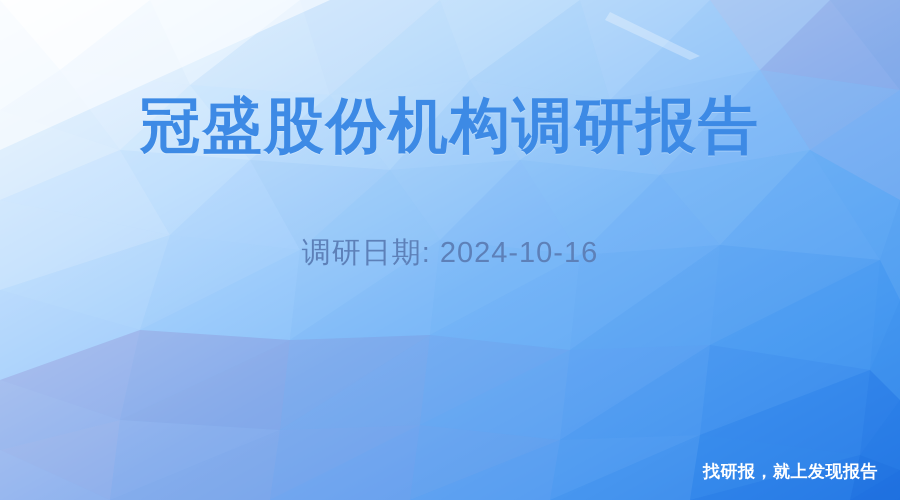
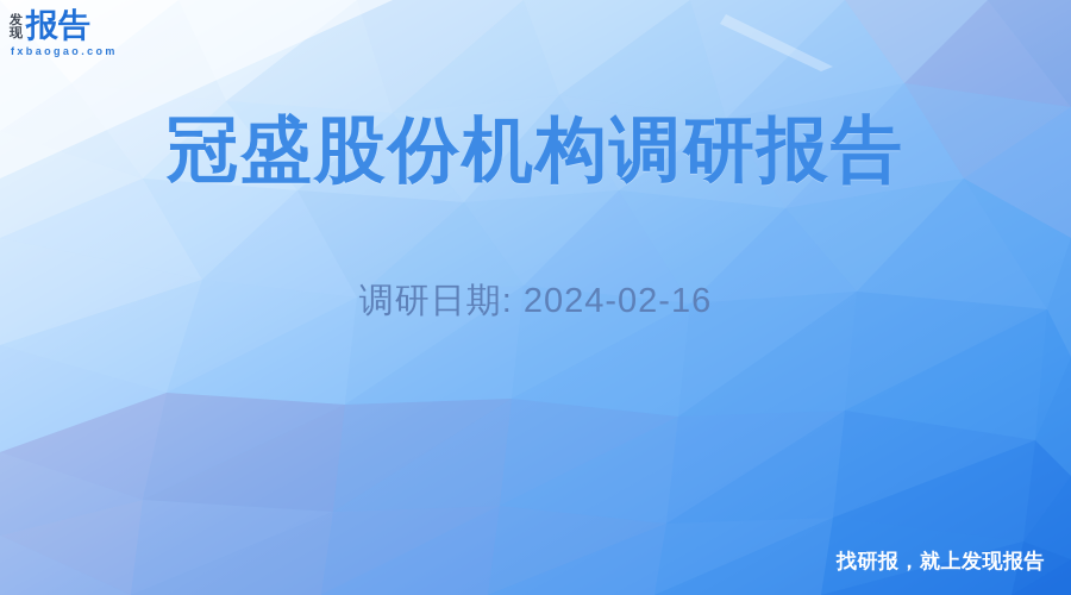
+ 发
+ 现
+ 报告
+ fxbaogao.com
  冠盛股份机构调研报告
- 调研日期: 2024-10-16
+ 调研日期: 2024-02-16
  找研报，就上发现报告
